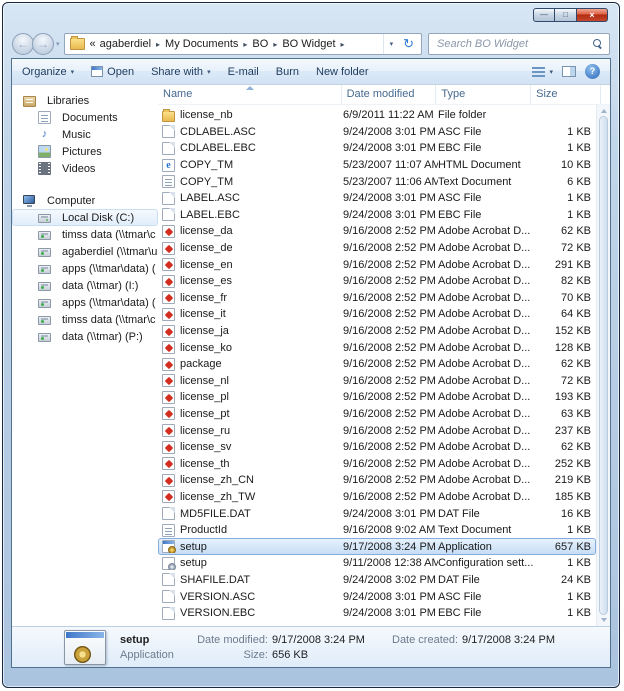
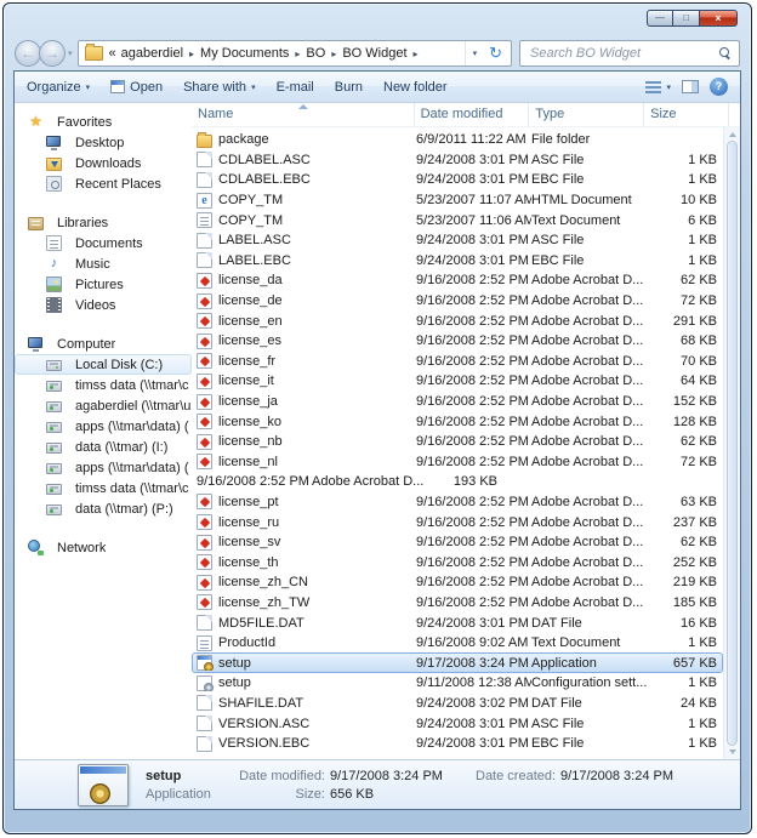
  —
  □
  ×
  ←
  →
  «
  agaberdiel
  ▸
  My Documents
  ▸
  BO
  ▸
  BO Widget
  ▸
  ↻
  Search BO Widget
  Organize
  Open
  Share with
  E-mail
  Burn
  New folder
  ?
+ Favorites
+ Desktop
+ Downloads
+ Recent Places
  Libraries
  Documents
  Music
  Pictures
  Videos
  Computer
  Local Disk (C:)
  timss data (\\tmar\c
  agaberdiel (\\tmar\u
  apps (\\tmar\data) (
  data (\\tmar) (I:)
  apps (\\tmar\data) (
  timss data (\\tmar\c
  data (\\tmar) (P:)
+ Network
  Name
  Date modified
  Type
  Size
- license_nb
+ package
  6/9/2011 11:22 AM
  File folder
  CDLABEL.ASC
  9/24/2008 3:01 PM
  ASC File
  1 KB
  CDLABEL.EBC
  9/24/2008 3:01 PM
  EBC File
  1 KB
  COPY_TM
  5/23/2007 11:07 AM
  HTML Document
  10 KB
  COPY_TM
  5/23/2007 11:06 AM
  Text Document
  6 KB
  LABEL.ASC
  9/24/2008 3:01 PM
  ASC File
  1 KB
  LABEL.EBC
  9/24/2008 3:01 PM
  EBC File
  1 KB
  license_da
  9/16/2008 2:52 PM
  Adobe Acrobat D...
  62 KB
  license_de
  9/16/2008 2:52 PM
  Adobe Acrobat D...
  72 KB
  license_en
  9/16/2008 2:52 PM
  Adobe Acrobat D...
  291 KB
  license_es
  9/16/2008 2:52 PM
  Adobe Acrobat D...
- 82 KB
+ 68 KB
  license_fr
  9/16/2008 2:52 PM
  Adobe Acrobat D...
  70 KB
  license_it
  9/16/2008 2:52 PM
  Adobe Acrobat D...
  64 KB
  license_ja
  9/16/2008 2:52 PM
  Adobe Acrobat D...
  152 KB
  license_ko
  9/16/2008 2:52 PM
  Adobe Acrobat D...
  128 KB
- package
+ license_nb
  9/16/2008 2:52 PM
  Adobe Acrobat D...
  62 KB
  license_nl
  9/16/2008 2:52 PM
  Adobe Acrobat D...
  72 KB
- license_pl
  9/16/2008 2:52 PM
  Adobe Acrobat D...
  193 KB
  license_pt
  9/16/2008 2:52 PM
  Adobe Acrobat D...
  63 KB
  license_ru
  9/16/2008 2:52 PM
  Adobe Acrobat D...
  237 KB
  license_sv
  9/16/2008 2:52 PM
  Adobe Acrobat D...
  62 KB
  license_th
  9/16/2008 2:52 PM
  Adobe Acrobat D...
  252 KB
  license_zh_CN
  9/16/2008 2:52 PM
  Adobe Acrobat D...
  219 KB
  license_zh_TW
  9/16/2008 2:52 PM
  Adobe Acrobat D...
  185 KB
  MD5FILE.DAT
  9/24/2008 3:01 PM
  DAT File
  16 KB
  ProductId
  9/16/2008 9:02 AM
  Text Document
  1 KB
  setup
  9/17/2008 3:24 PM
  Application
  657 KB
  setup
  9/11/2008 12:38 AM
  Configuration sett...
  1 KB
  SHAFILE.DAT
  9/24/2008 3:02 PM
  DAT File
  24 KB
  VERSION.ASC
  9/24/2008 3:01 PM
  ASC File
  1 KB
  VERSION.EBC
  9/24/2008 3:01 PM
  EBC File
  1 KB
  setup
  Date modified:
  9/17/2008 3:24 PM
  Date created:
  9/17/2008 3:24 PM
  Application
  Size:
  656 KB
